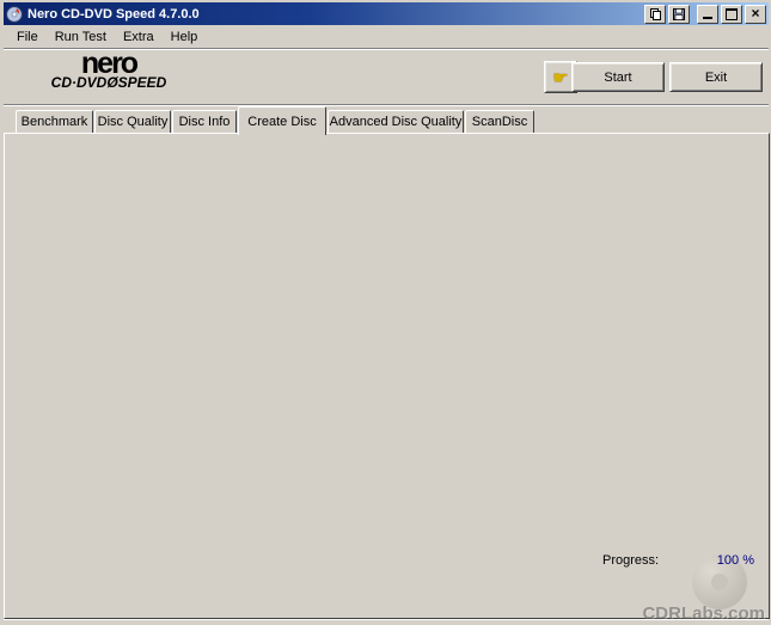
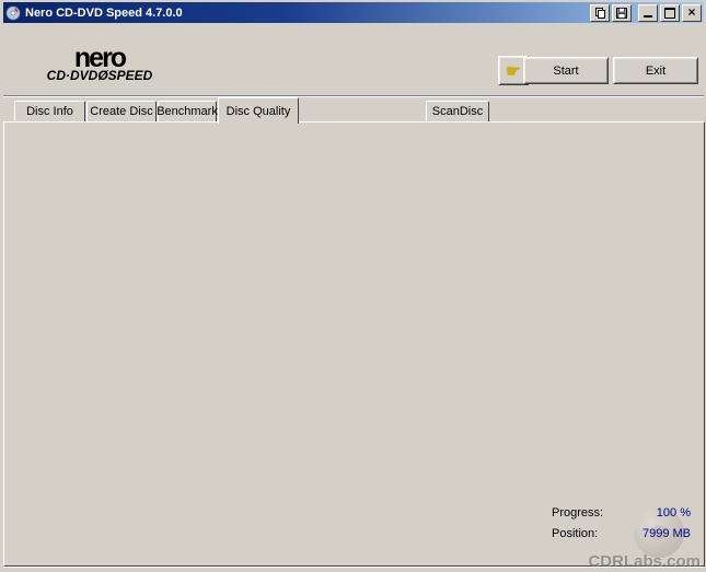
  Nero CD-DVD Speed 4.7.0.0
  ×
- File
- Run Test
- Extra
- Help
  nero
  CD·DVDØSPEED
  ☛
  Start
  Exit
- Benchmark
+ Disc Info
- Disc Quality
+ Create Disc
- Disc Info
+ Benchmark
- Create Disc
+ Disc Quality
- Advanced Disc Quality
  ScanDisc
  Progress:
  100 %
+ Position:
+ 7999 MB
  CDRLabs.com
